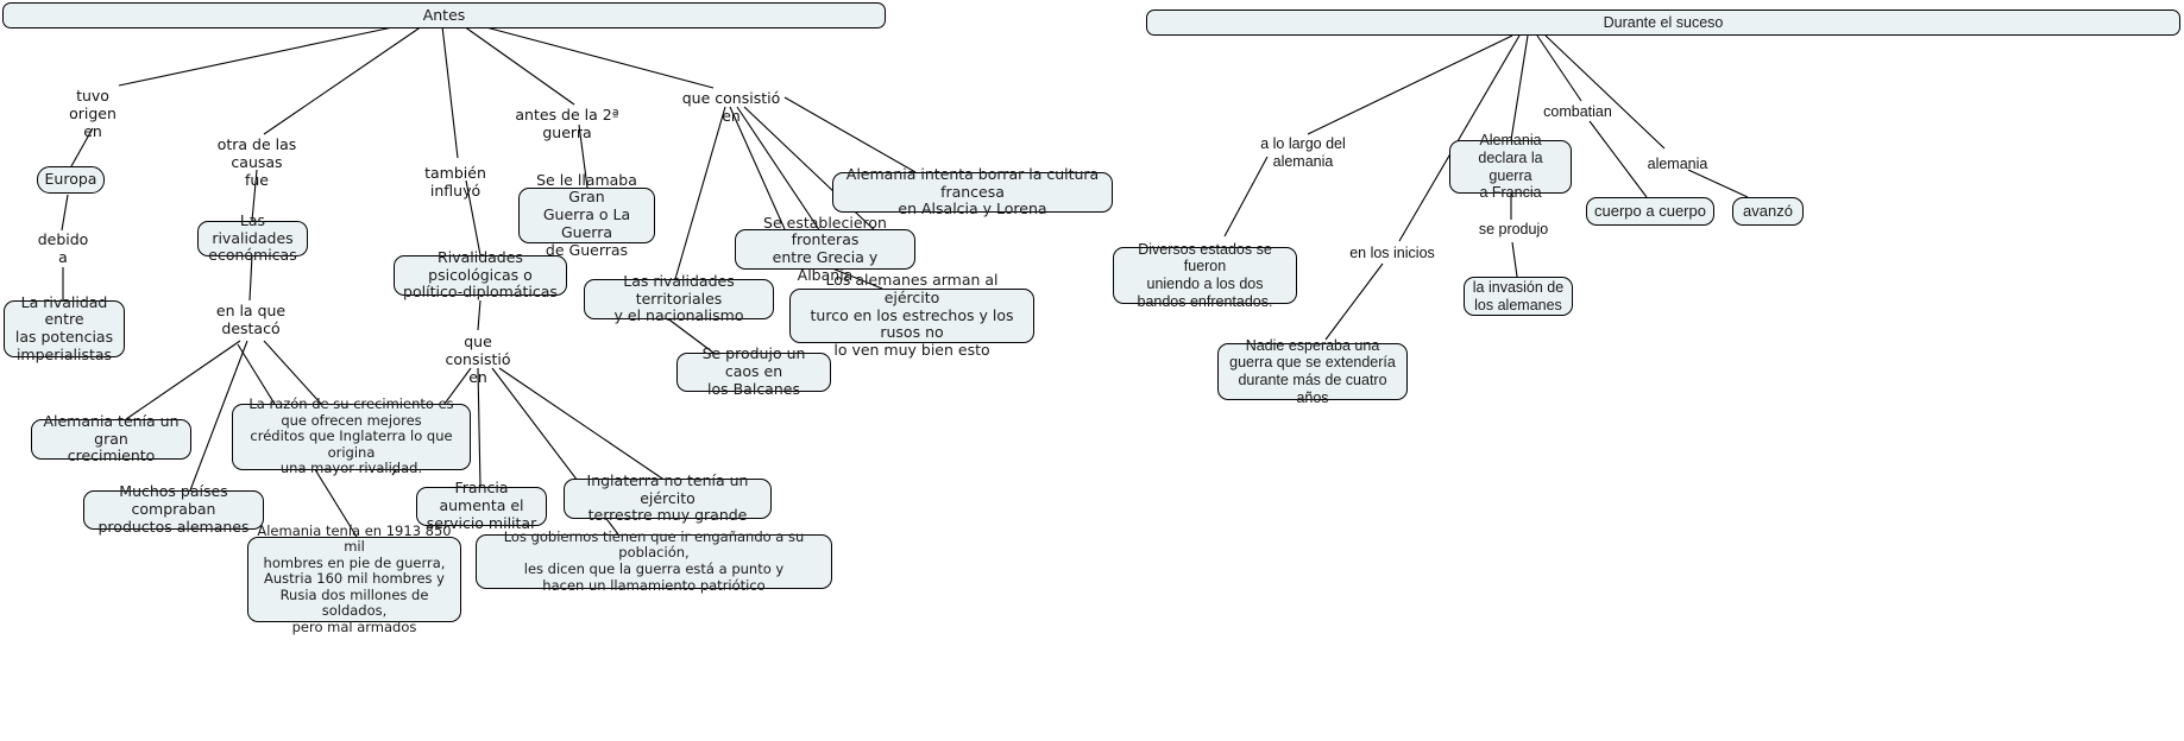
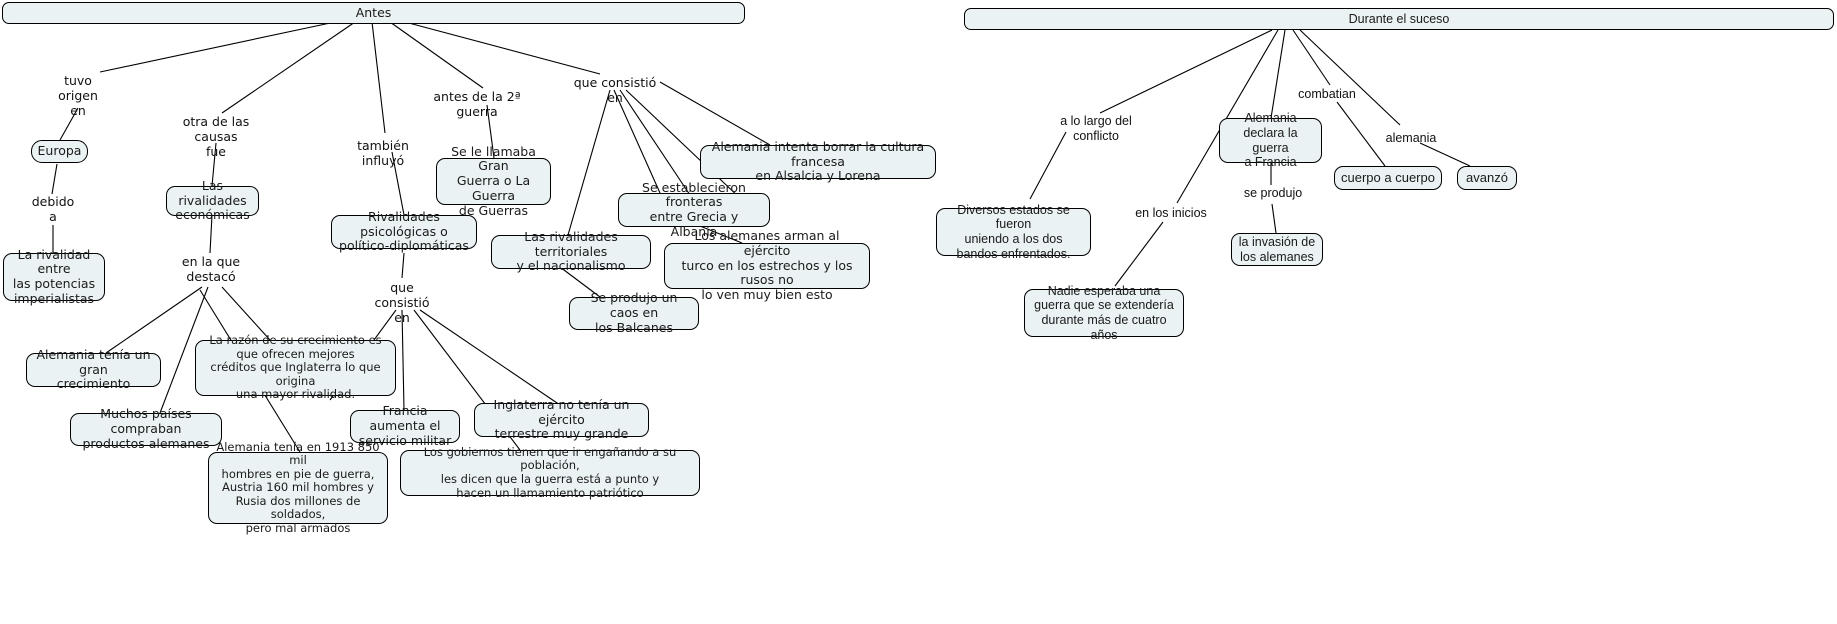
  Antes
  tuvo
  origen
  en
  Europa
  debido
  a
  La rivalidad entre
  las potencias
  imperialistas
  otra de las causas
  fue
  Las rivalidades
  económicas
  en la que
  destacó
  Alemania tenía un gran
  crecimiento
  Muchos países compraban
  productos alemanes
  La razón de su crecimiento es que ofrecen mejores
  créditos que Inglaterra lo que origina
  una mayor rivalidad.
  también influyó
  Rivalidades psicológicas o
  político-diplomáticas
  que consistió
  en
  Alemania tenía en 1913 mil
  hombres en pie de guerra,
  Austria 160 mil hombres y
  Rusia dos millones de soldados,
  pero mal armados
  Francia aumenta el
  servicio militar
  Los gobiernos tienen que ir engañando a su población,
  les dicen que la guerra está a punto y
  hacen un llamamiento patriótico
  Inglaterra no tenía un ejército
  terrestre muy grande
  antes de la 2ª guerra
  Se le llamaba Gran
  Guerra o La Guerra
  de Guerras
  que consistió en
  Las rivalidades territoriales
  y el nacionalismo
  Se produjo un caos en
  los Balcanes
  Se establecieron fronteras
  Los alemanes arman al ejército
  turco en los estrechos y los rusos no
  lo ven muy bien esto
  Alemania intenta borrar la cultura francesa
  en Alsalcia y Lorena
  Durante el suceso
- a lo largo del alemania
+ a lo largo del conflicto
  Diversos estados se fueron
  uniendo a los dos
  bandos enfrentados.
  en los inicios
  Nadie esperaba una
  guerra que se extendería
  durante más de cuatro años
  Alemania
  declara la guerra
  a Francia
  se produjo
  la invasión de
  los alemanes
  combatian
  cuerpo a cuerpo
  alemania
  avanzó
